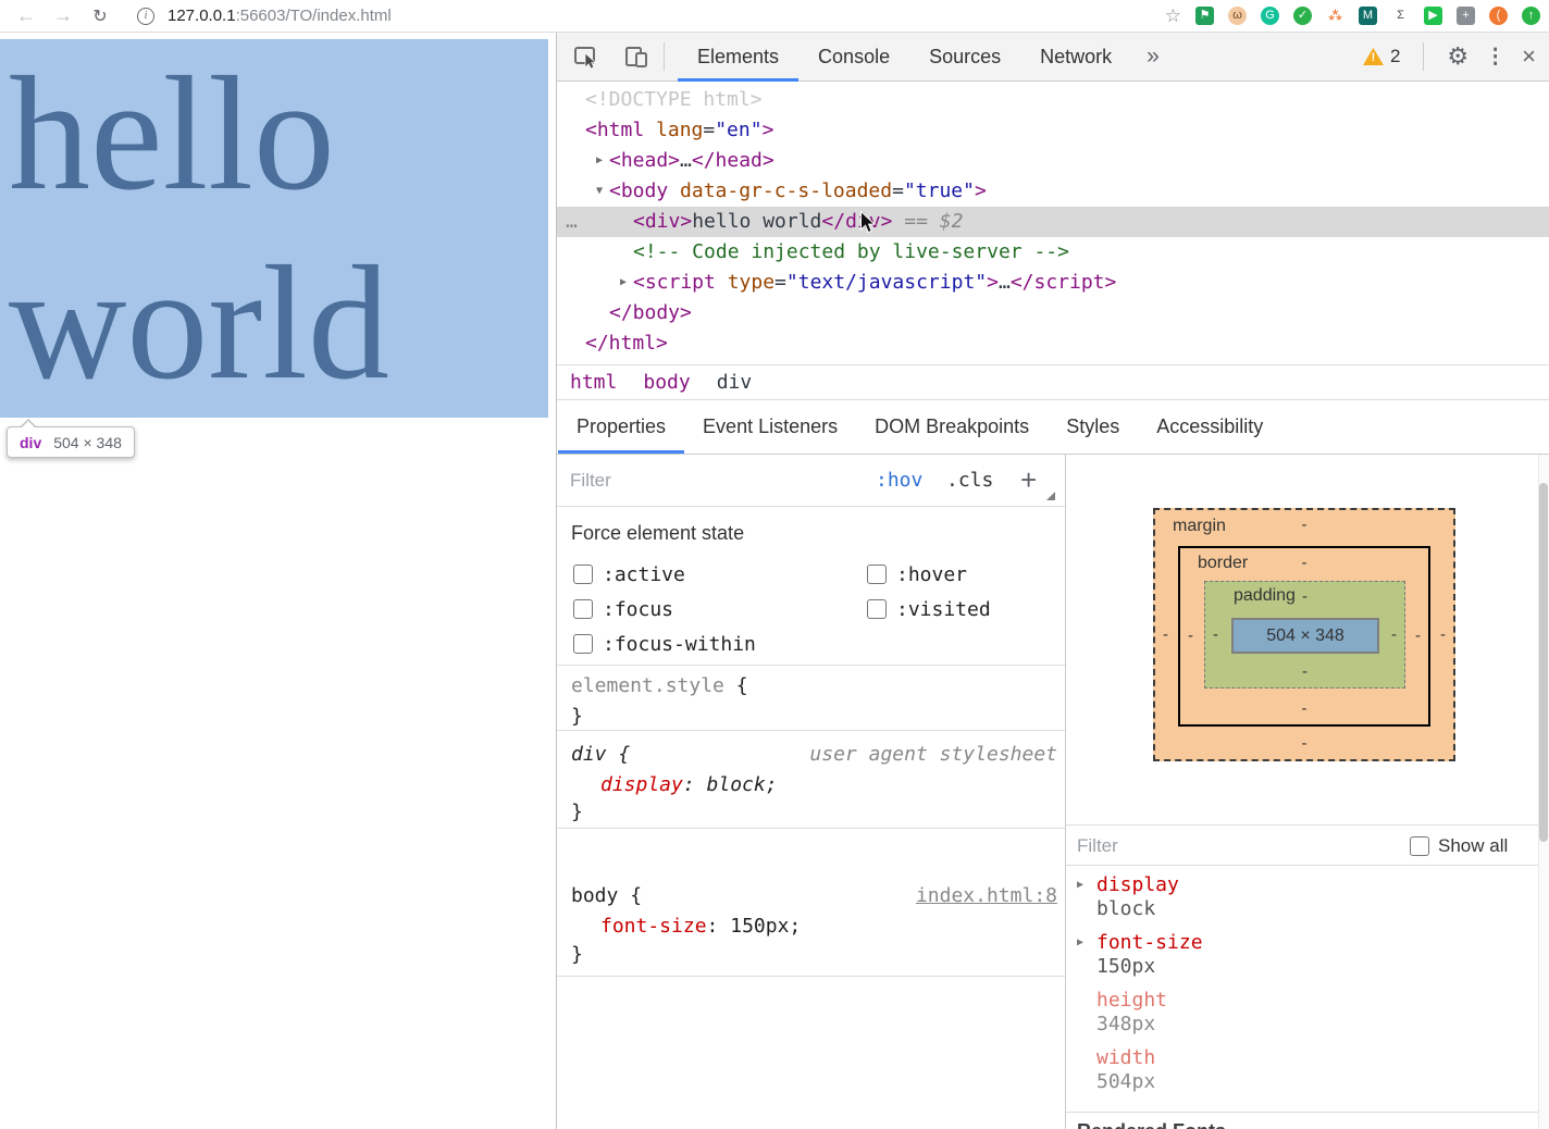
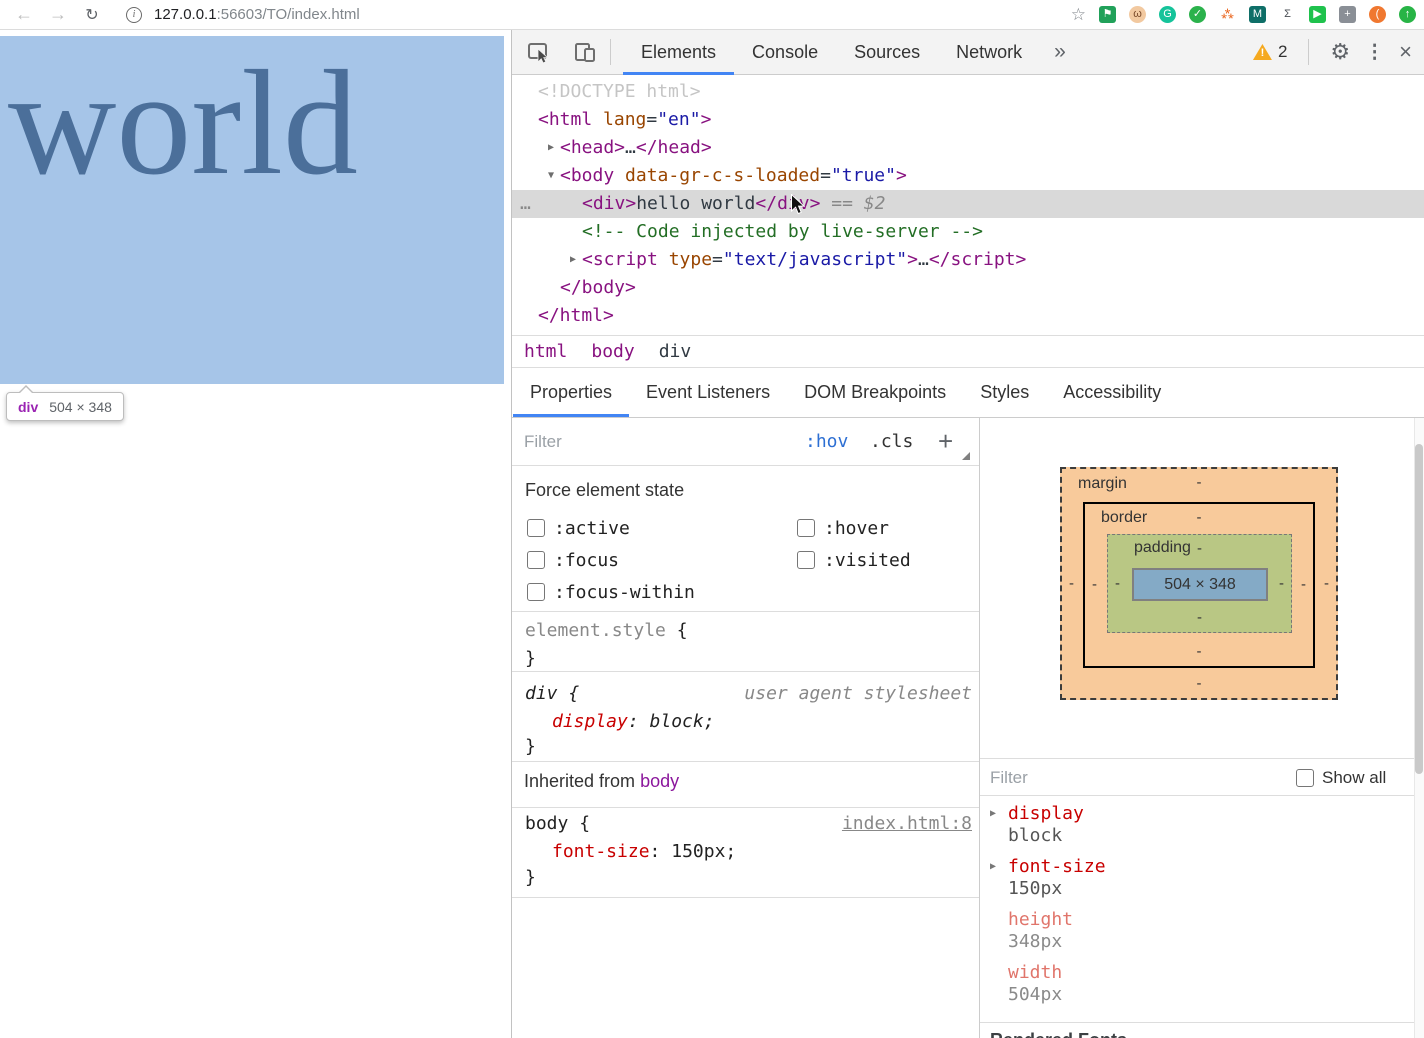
  ←
  →
  ↻
  i
  127.0.0.1:56603/TO/index.html
  ☆
  ⚑
  ω
  G
  ✓
  ⁂
  M
  Σ
  ▶
  +
  (
  ↑
- hello
  world
  div
  504 × 348
  Elements
  Console
  Sources
  Network
  »
  !
  2
  ⚙
  ⋮
  ×
  <!DOCTYPE html>
  <html lang="en">
  ▶
  <head>…</head>
  ▼
  <body data-gr-c-s-loaded="true">
  …
  <div>hello world</dv> == $2
  <!-- Code injected by live-server -->
  ▶
  <script type="text/javascript">…</script>
  </body>
  </html>
  html
  body
  div
  Properties
  Event Listeners
  DOM Breakpoints
  Styles
  Accessibility
  Filter
  :hov
  .cls
  +
  Force element state
  :active
  :hover
  :focus
  :visited
  :focus-within
  element.style {
  }
  div {
  user agent stylesheet
  display: block;
  }
+ Inherited from body
  body {
  index.html:8
  font-size: 150px;
  }
  margin
  -
  -
  -
  -
  border
  -
  -
  -
  -
  padding
  -
  -
  -
  -
  504 × 348
  Filter
  Show all
  ▶
  display
  block
  ▶
  font-size
  150px
  height
  348px
  width
  504px
